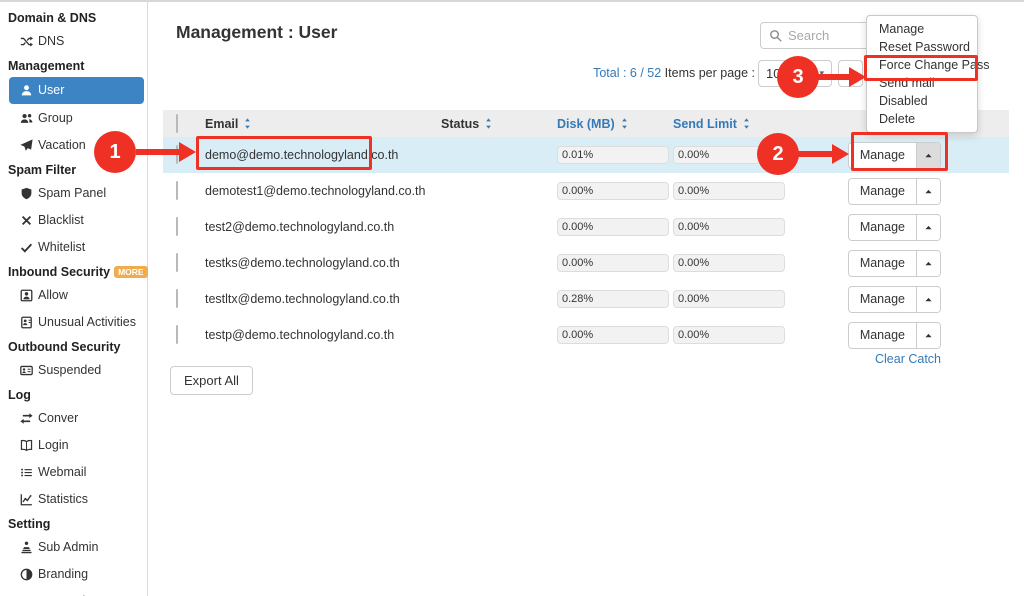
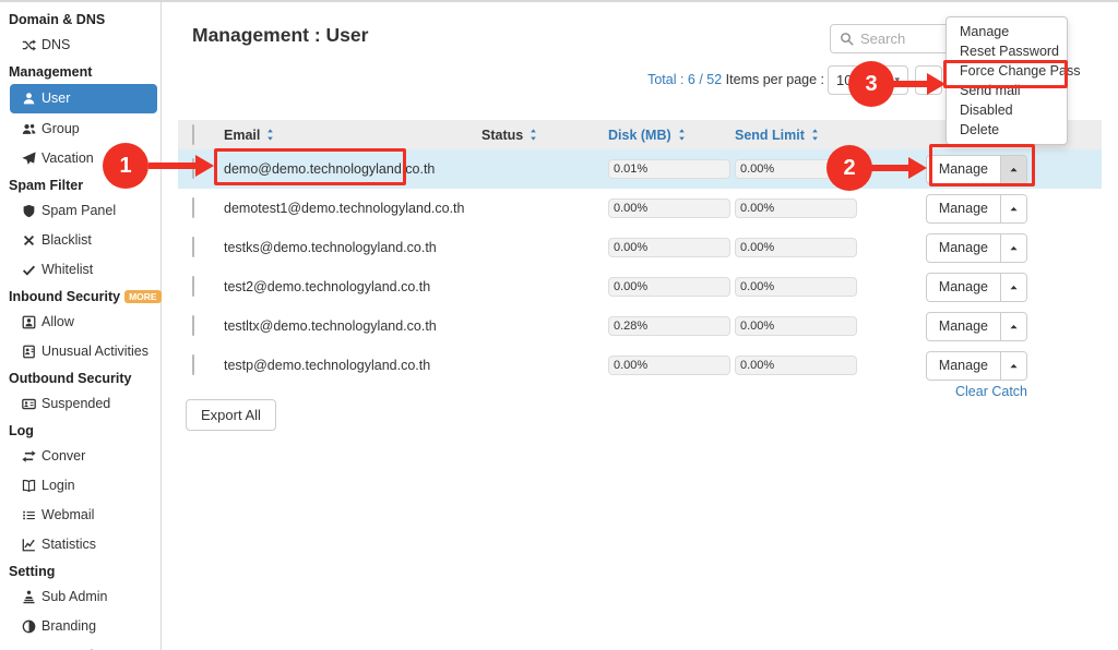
  Domain & DNS
  DNS
  Management
  User
  Group
  Vacation
  Spam Filter
  Spam Panel
  Blacklist
  Whitelist
  Inbound Security
  MORE
  Allow
  Unusual Activities
  Outbound Security
  Suspended
  Log
  Conver
  Login
  Webmail
  Statistics
  Setting
  Sub Admin
  Branding
  Management : User
  Search
  Total : 6 / 52 Items per page :
  ▾
  Manage
  Reset Password
  Force Change Pass
  Send mail
  Disabled
  Delete
  Email
  Status
  Disk (MB)
  Send Limit
  demo@demo.technologyland.co.th
  0.01%
  0.00%
  Manage
  demotest1@demo.technologyland.co.th
  0.00%
  0.00%
  Manage
- test2@demo.technologyland.co.th
+ testks@demo.technologyland.co.th
  0.00%
  0.00%
  Manage
- testks@demo.technologyland.co.th
+ test2@demo.technologyland.co.th
  0.00%
  0.00%
  Manage
  testltx@demo.technologyland.co.th
  0.28%
  0.00%
  Manage
  testp@demo.technologyland.co.th
  0.00%
  0.00%
  Manage
  Clear Catch
  Export All
  1
  2
  3
